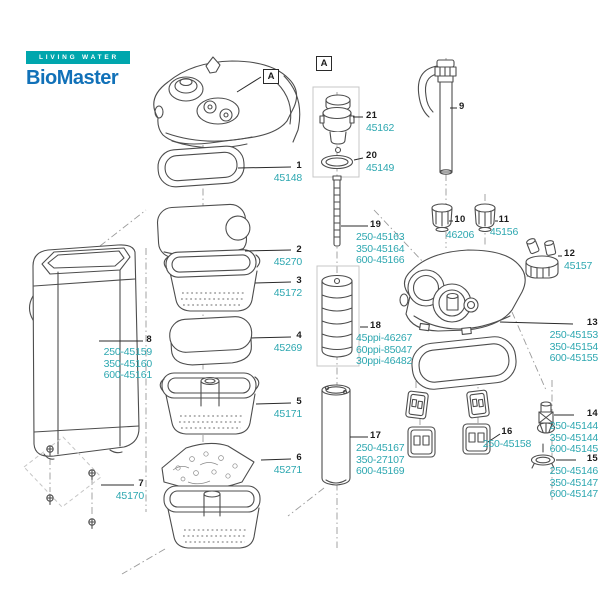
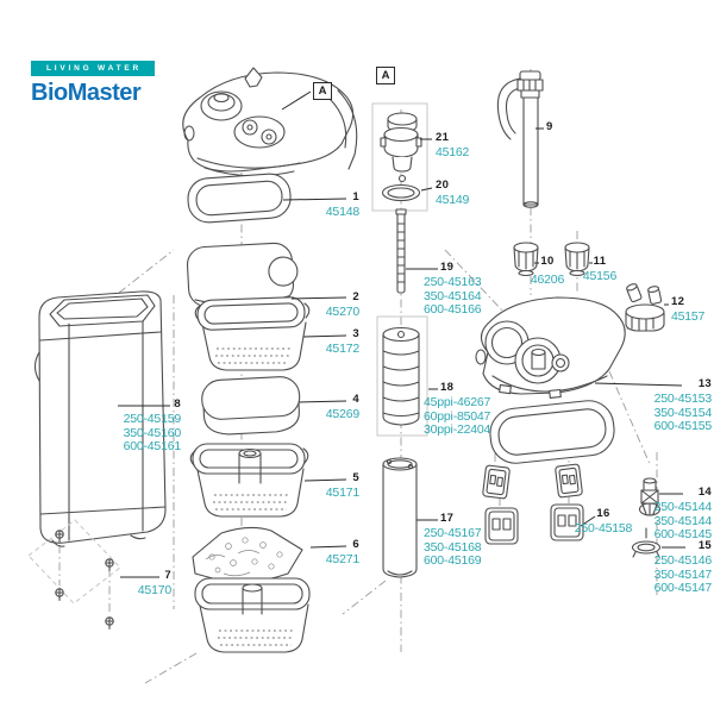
  BioMaster
  A
  A
  1
  45148
  2
  45270
  3
  45172
  4
  45269
  5
  45171
  6
  45271
  7
  45170
  8
  250-45159
  350-45160
  600-45161
  9
  10
  46206
  11
  45156
  12
  45157
  13
  250-45153
  350-45154
  600-45155
  14
  250-45144
  350-45144
  600-45145
  15
  250-45146
  350-45147
  600-45147
  16
  250-45158
  17
  250-45167
- 350-27107
+ 350-45168
  600-45169
  18
  45ppi-46267
  60ppi-85047
- 30ppi-46482
+ 30ppi-22404
  19
  250-45163
  350-45164
  600-45166
  20
  45149
  21
  45162
